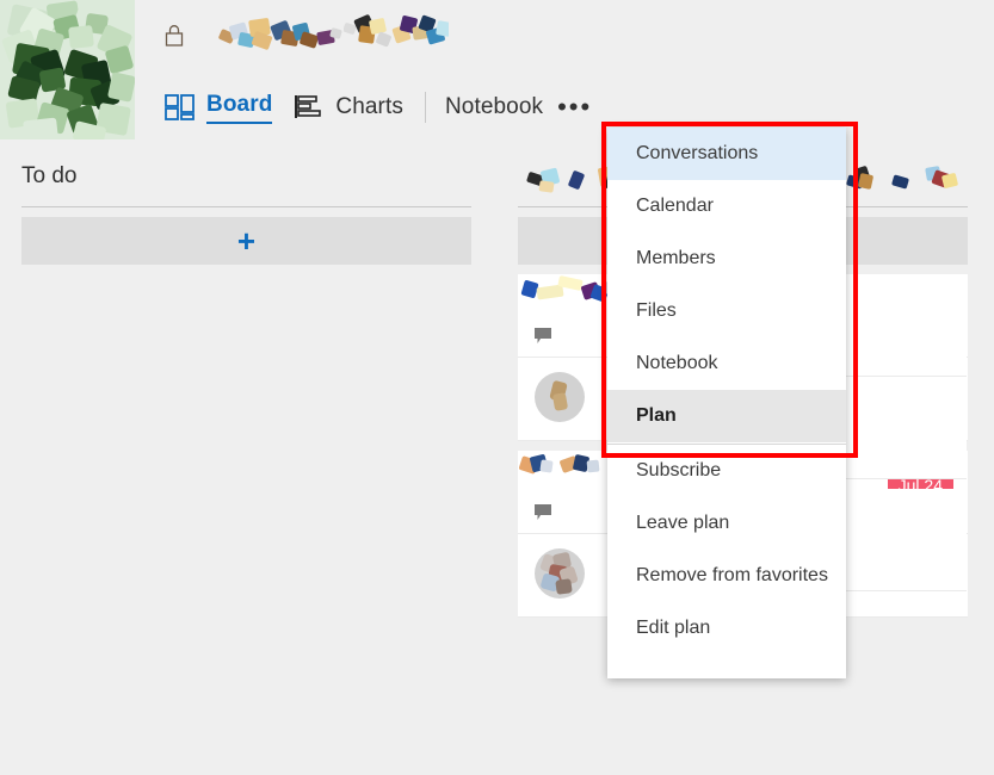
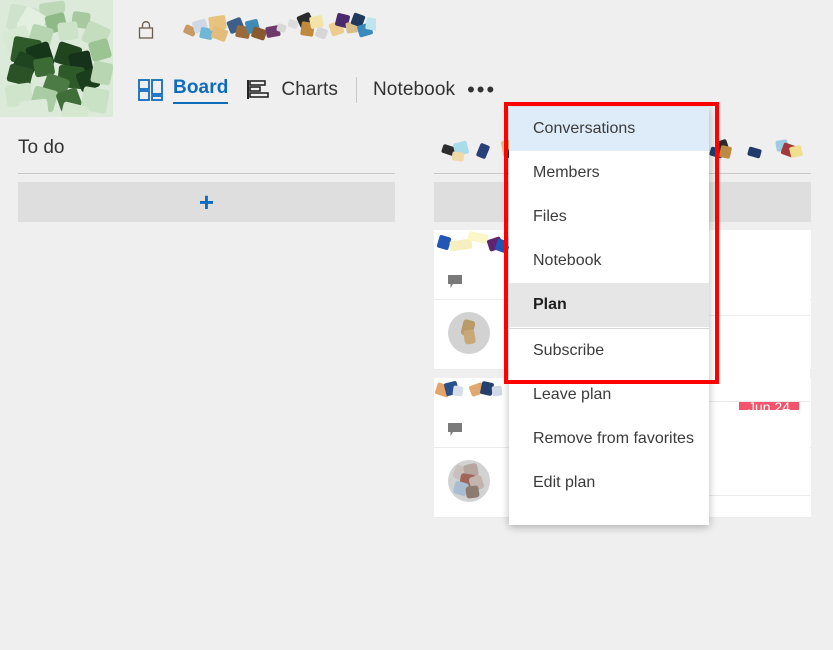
  Board
  Charts
  Notebook
  •••
  To do
  +
- Jul 24
+ Jun 24
  Conversations
- Calendar
  Members
  Files
  Notebook
  Plan
  Subscribe
  Leave plan
  Remove from favorites
  Edit plan
